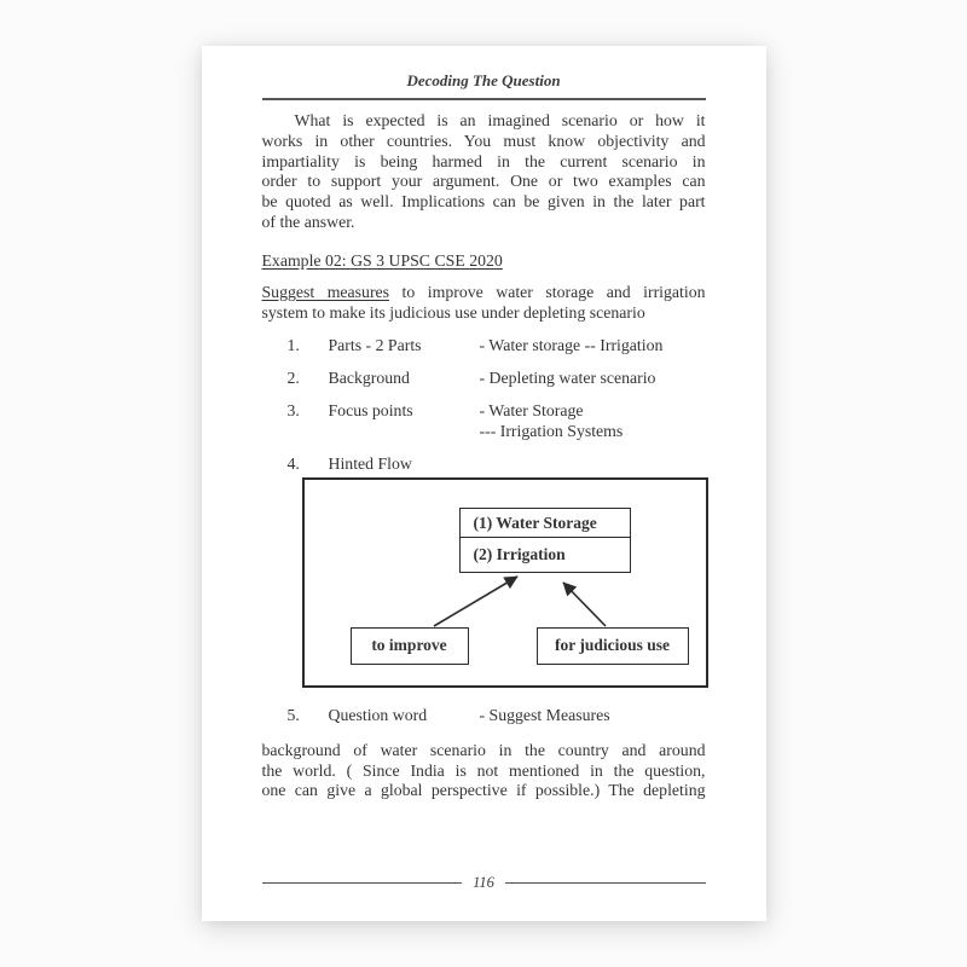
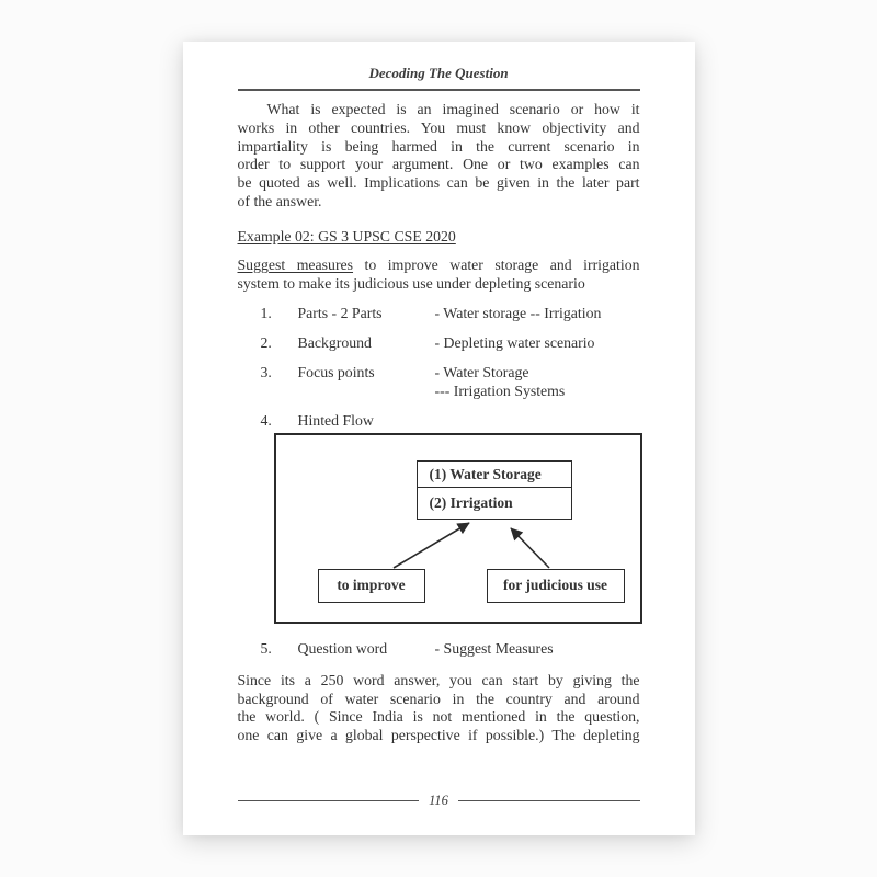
  Decoding The Question
  What is expected is an imagined scenario or how it
  works in other countries. You must know objectivity and
  impartiality is being harmed in the current scenario in
  order to support your argument. One or two examples can
  be quoted as well. Implications can be given in the later part
  of the answer.
  Example 02: GS 3 UPSC CSE 2020
  Suggest measures to improve water storage and irrigation
  system to make its judicious use under depleting scenario
  1.
  Parts - 2 Parts
  - Water storage -- Irrigation
  2.
  Background
  - Depleting water scenario
  3.
  Focus points
  - Water Storage
  --- Irrigation Systems
  4.
  Hinted Flow
  (1) Water Storage
  (2) Irrigation
  to improve
  for judicious use
  5.
  Question word
  - Suggest Measures
+ Since its a 250 word answer, you can start by giving the
  background of water scenario in the country and around
  the world. ( Since India is not mentioned in the question,
  one can give a global perspective if possible.) The depleting
  116
